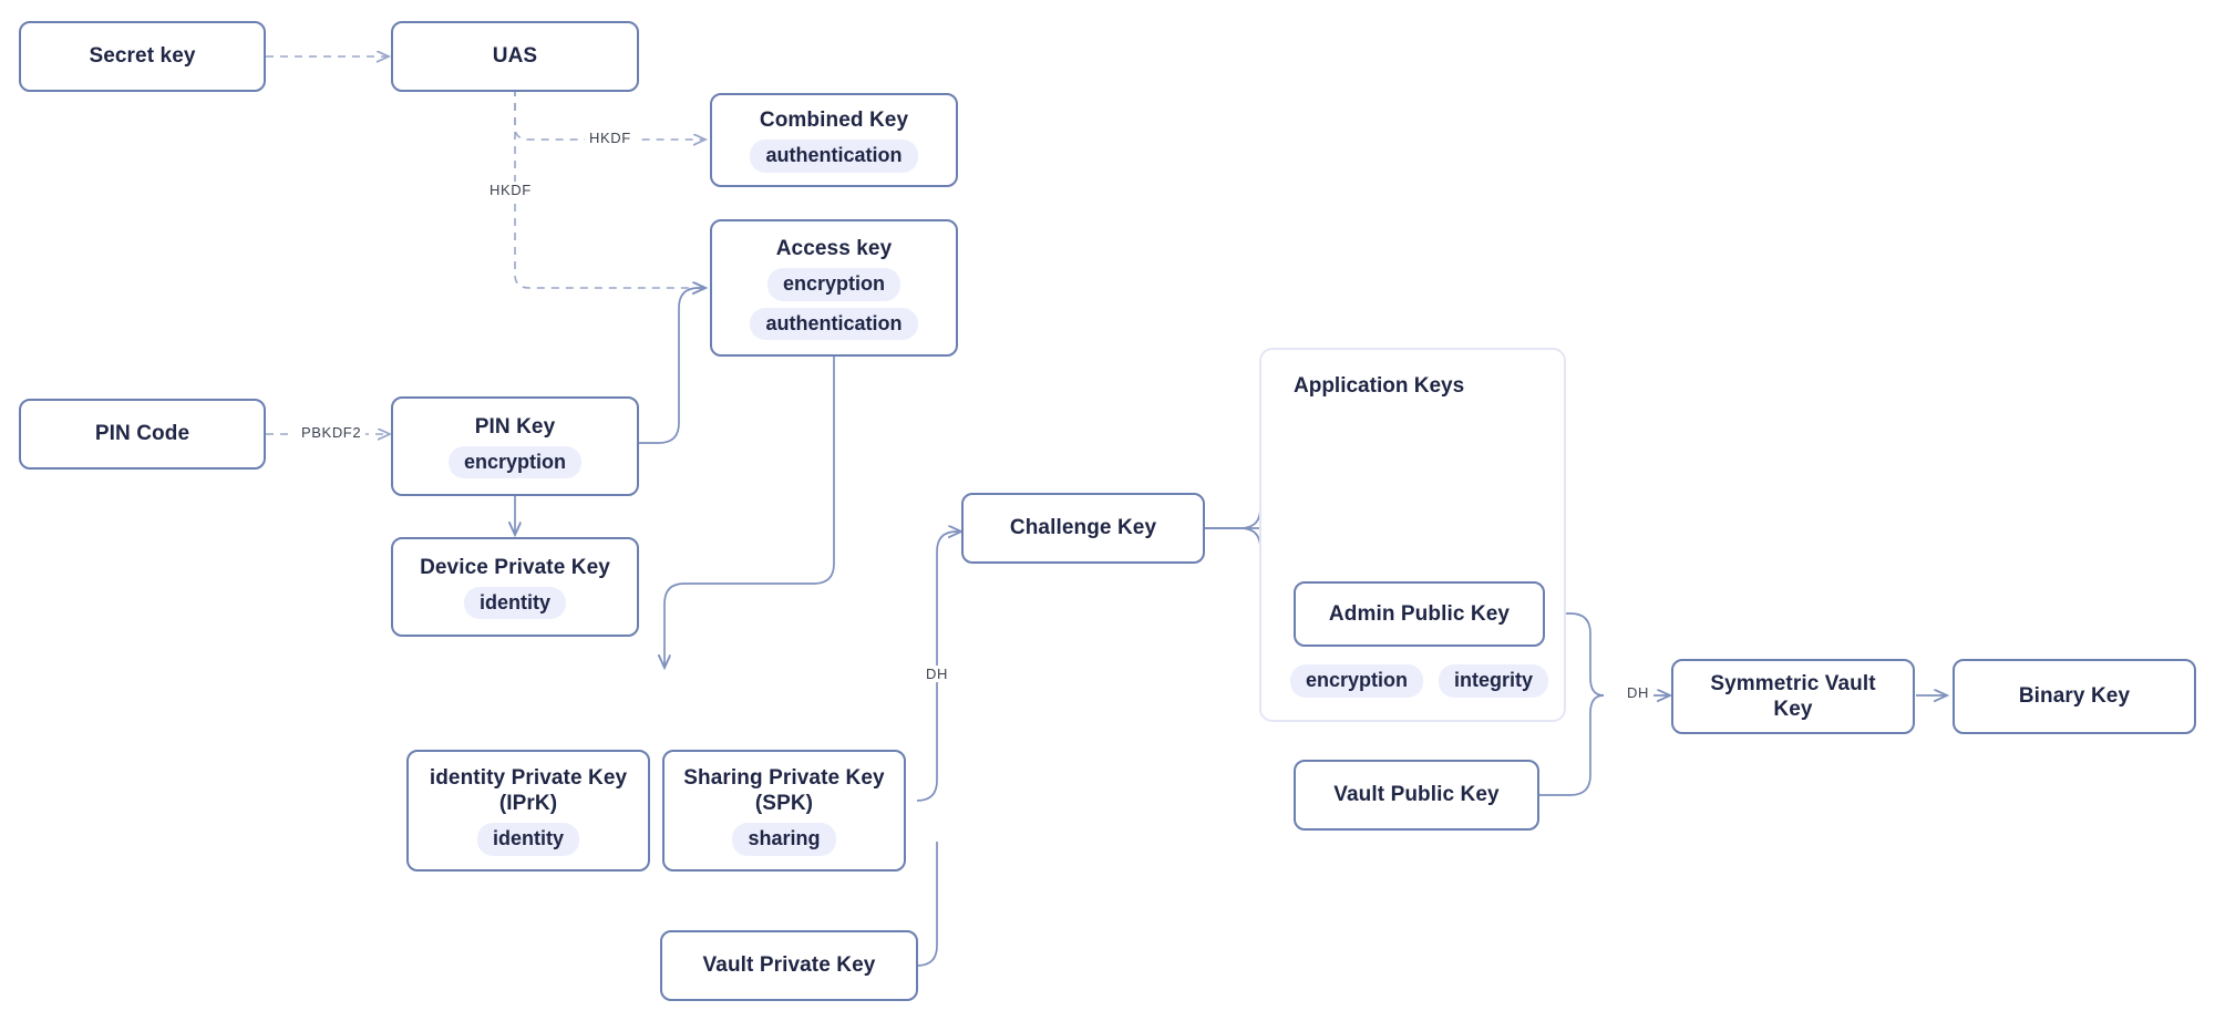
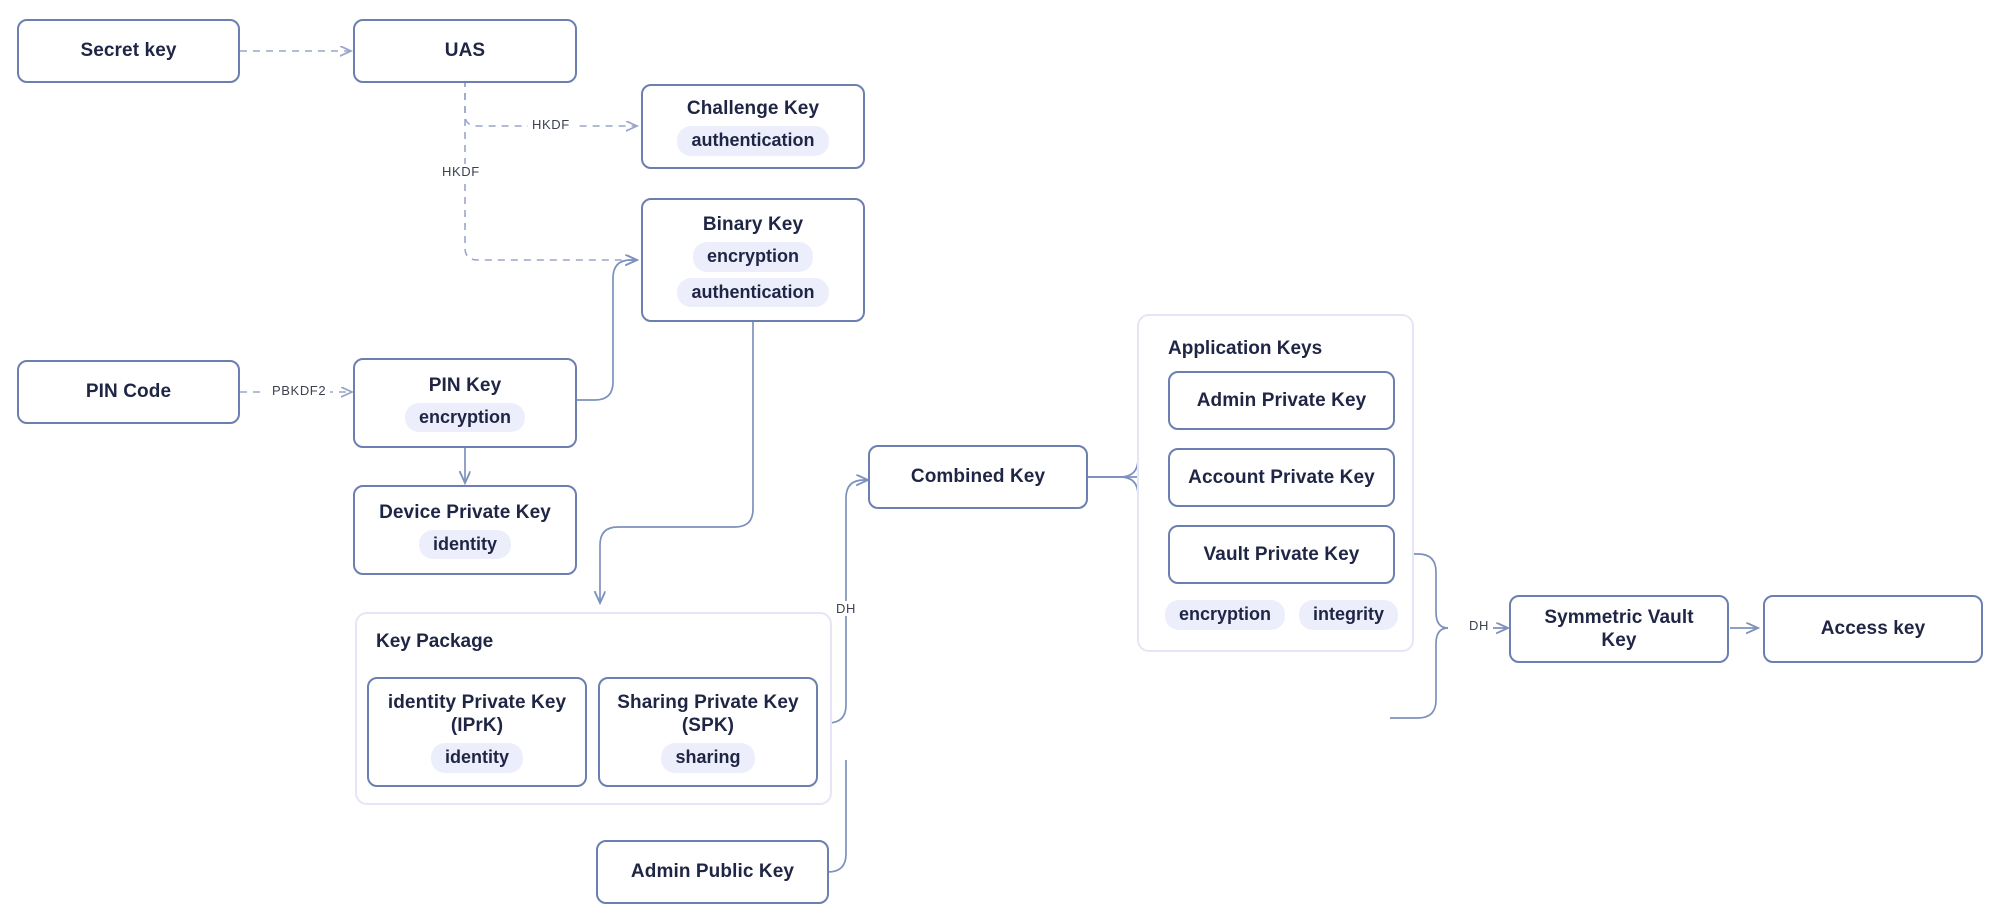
  HKDF
  HKDF
  PBKDF2
  DH
  DH
+ Key Package
  identity Private Key
  (IPrK)
  identity
  Sharing Private Key
  (SPK)
  sharing
  Application Keys
+ Admin Private Key
+ Account Private Key
- Admin Public Key
+ Vault Private Key
  encryption
  integrity
  Secret key
  UAS
- Combined Key
+ Challenge Key
  authentication
- Access key
+ Binary Key
  encryption
  authentication
  PIN Code
  PIN Key
  encryption
  Device Private Key
  identity
- Vault Private Key
+ Admin Public Key
- Challenge Key
+ Combined Key
- Vault Public Key
  Symmetric Vault
  Key
- Binary Key
+ Access key
